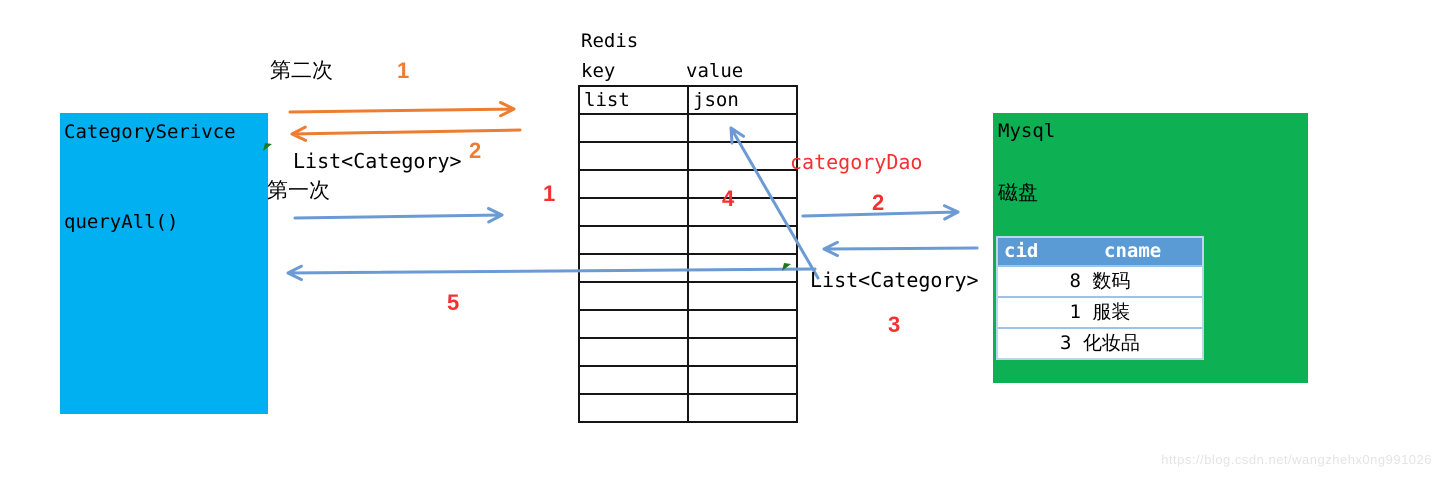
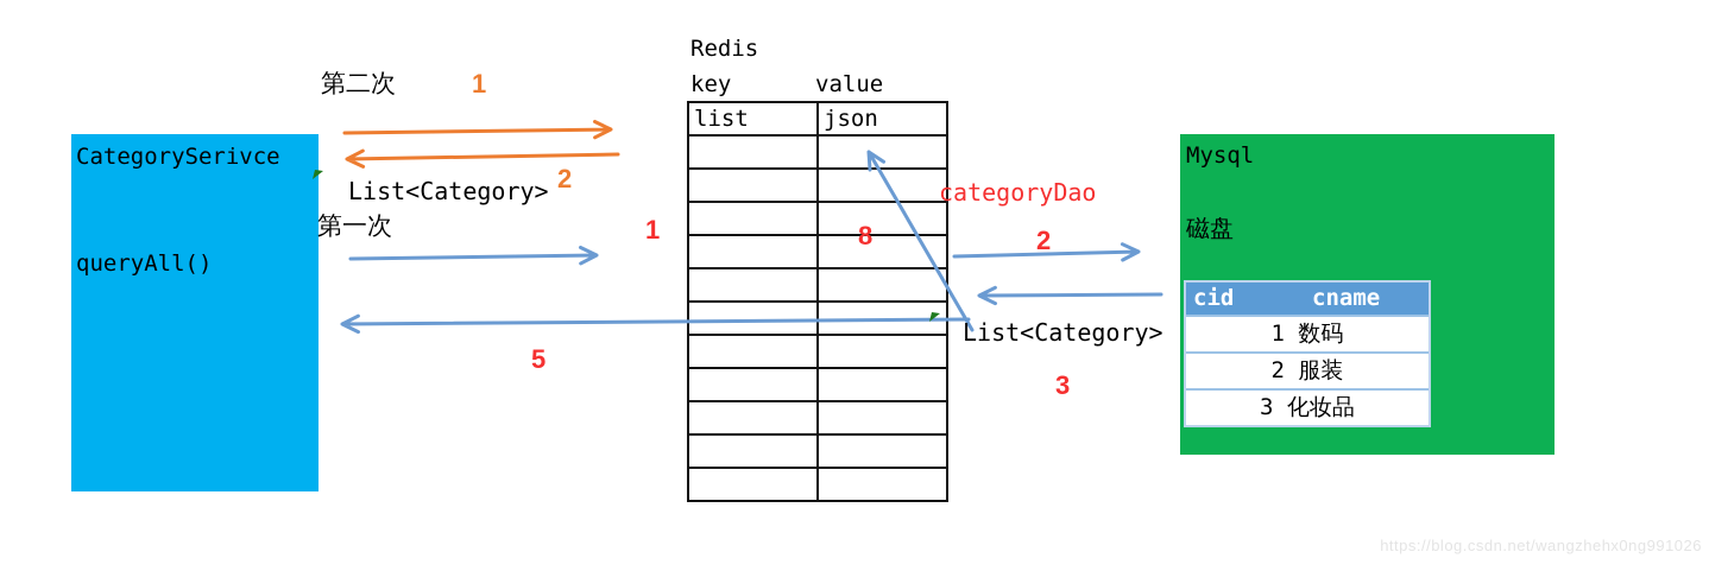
  CategorySerivce
  queryAll()
  Redis
  key
  value
  list	json
  Mysql
  磁盘
  cid
  cname
- 8 数码
+ 1 数码
- 1 服装
+ 2 服装
  3 化妆品
  第二次
  1
  2
  List<Category>
  第一次
  1
- 4
+ 8
  categoryDao
  2
  List<Category>
  3
  5
  https://blog.csdn.net/wangzhehx0ng991026
